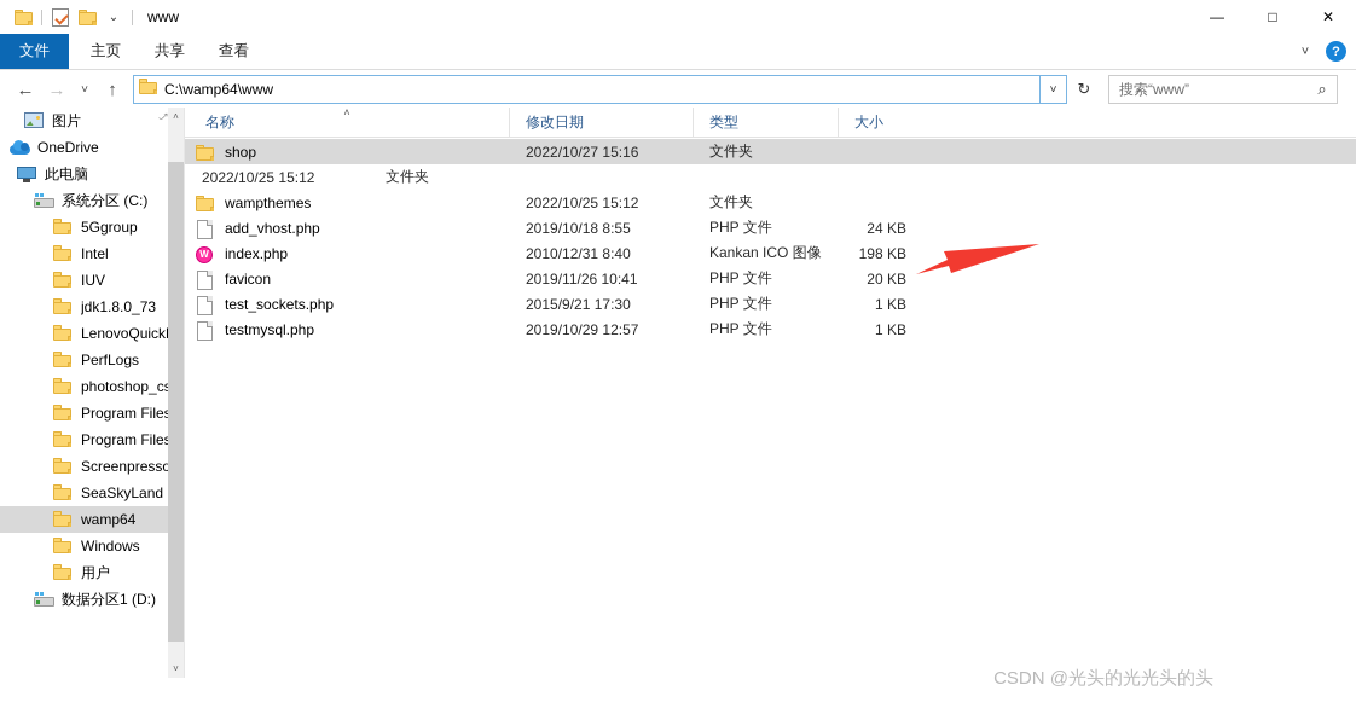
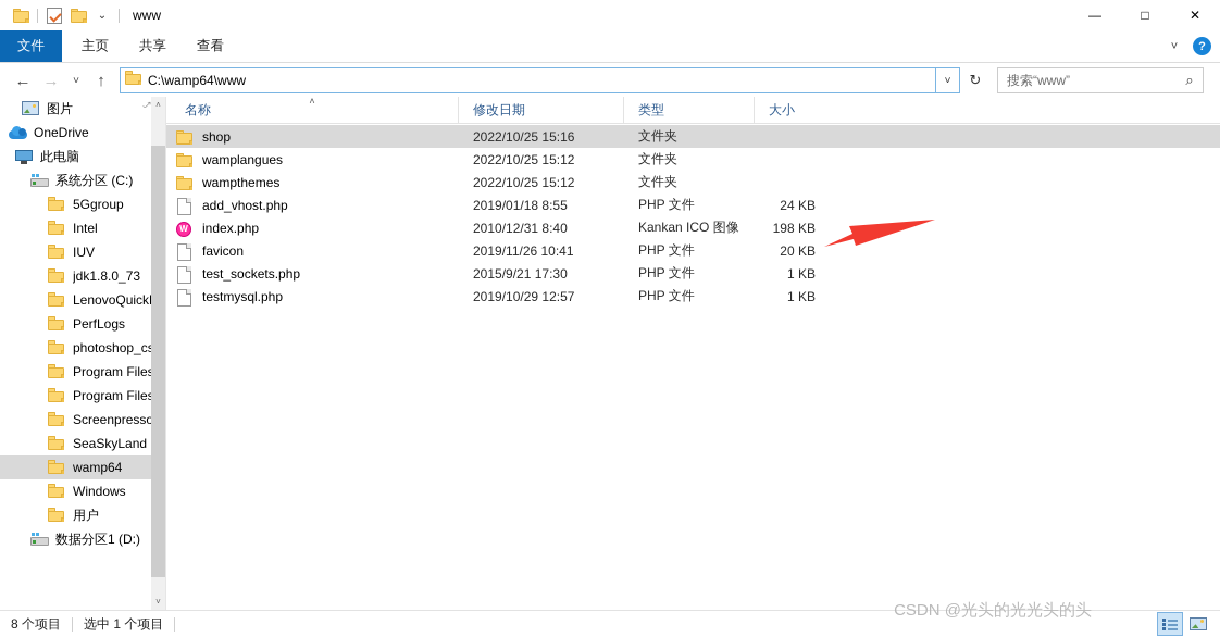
  ⌄
  www
  —
  □
  ✕
  文件
  主页
  共享
  查看
  ˅
  ?
  ←
  →
  ˅
  ↑
  C:\wamp64\www
  ˅
  ↻
  搜索“www”
  ⌕
  图片
  OneDrive
  此电脑
  系统分区 (C:)
  5Ggroup
  Intel
  IUV
  jdk1.8.0_73
  LenovoQuick
  PerfLogs
  photoshop_c
  Program File
  Screenpresso
  SeaSkyLand
  wamp64
  Windows
  用户
  数据分区1 (D:)
  ˄
  ˅
  名称
  ˄
  修改日期
  类型
  大小
  shop
- 2022/10/27 15:16
+ 2022/10/25 15:16
  文件夹
+ wamplangues
  2022/10/25 15:12
  文件夹
  wampthemes
  2022/10/25 15:12
  文件夹
  add_vhost.php
- 2019/10/18 8:55
+ 2019/01/18 8:55
  PHP 文件
  24 KB
  W
  index.php
  2010/12/31 8:40
  Kankan ICO 图像
  198 KB
  favicon
  2019/11/26 10:41
  PHP 文件
  20 KB
  test_sockets.php
  2015/9/21 17:30
  PHP 文件
  1 KB
  testmysql.php
  2019/10/29 12:57
  PHP 文件
  1 KB
+ 8 个项目
+ 选中 1 个项目
  CSDN @光头的光光头的头
